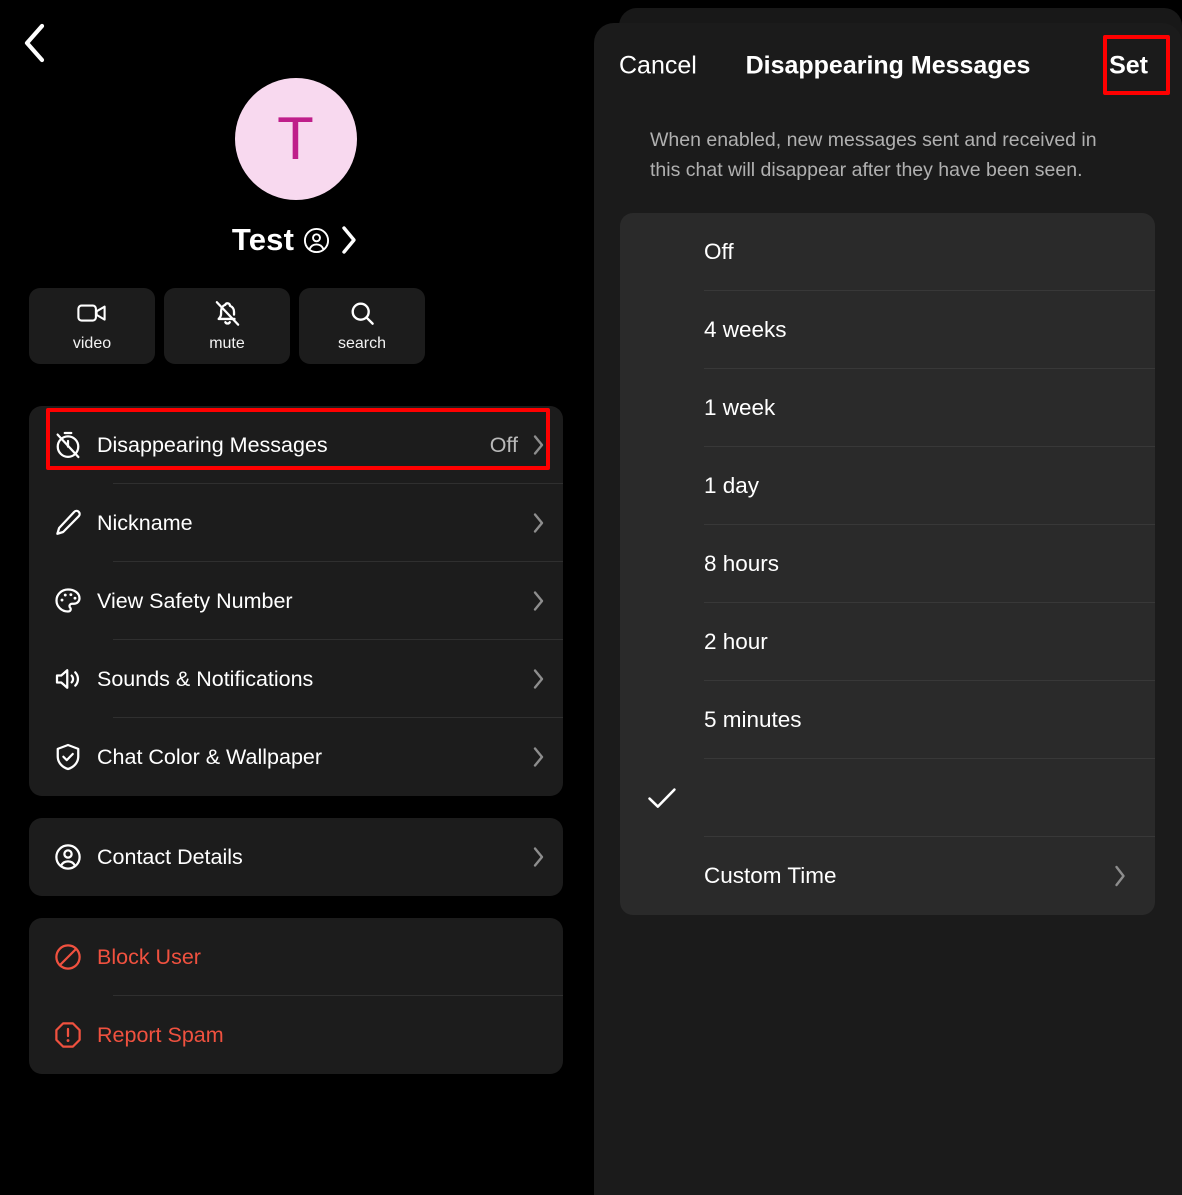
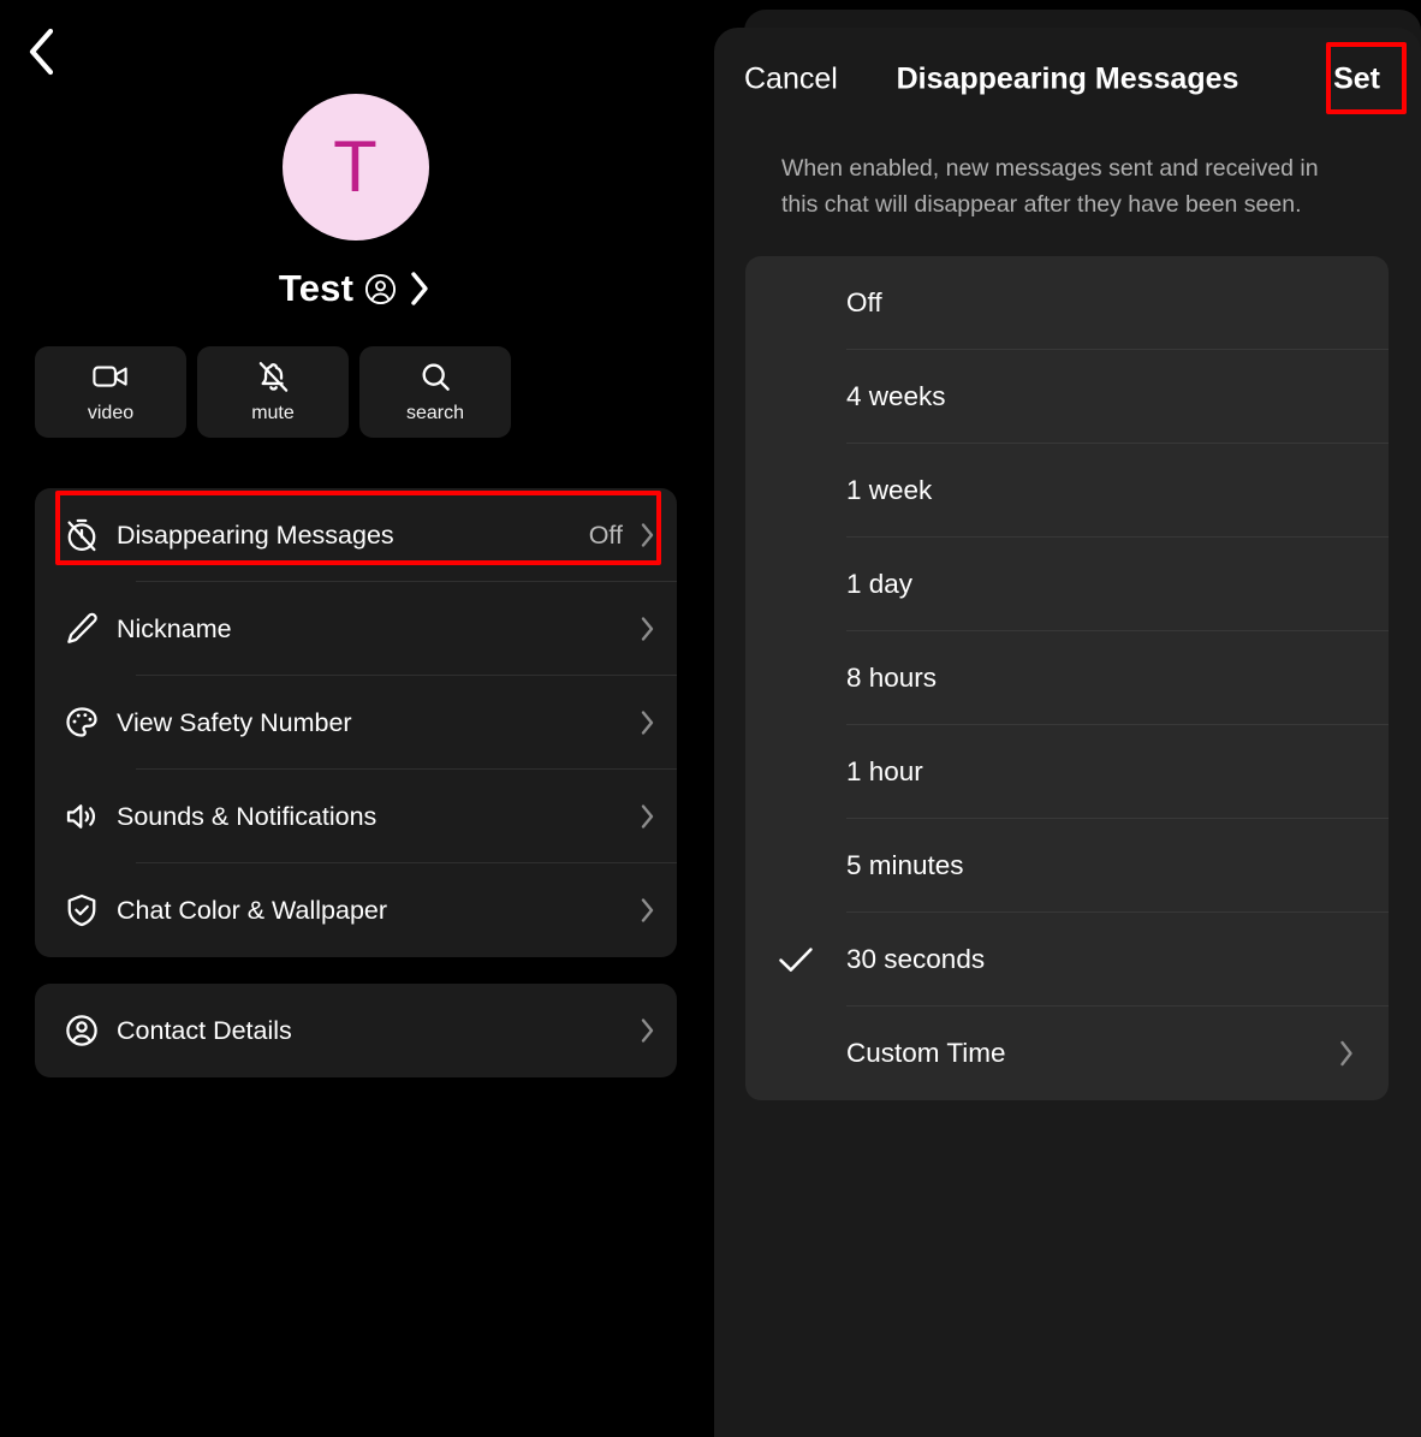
  T
  Test
  video
  mute
  search
  Disappearing Messages
  Off
  Nickname
  View Safety Number
  Sounds & Notifications
  Chat Color & Wallpaper
  Contact Details
- Block User
- Report Spam
  Cancel
  Disappearing Messages
  Set
  When enabled, new messages sent and received in this chat will disappear after they have been seen.
  Off
  4 weeks
  1 week
  1 day
  8 hours
- 2 hour
+ 1 hour
  5 minutes
+ 30 seconds
  Custom Time
